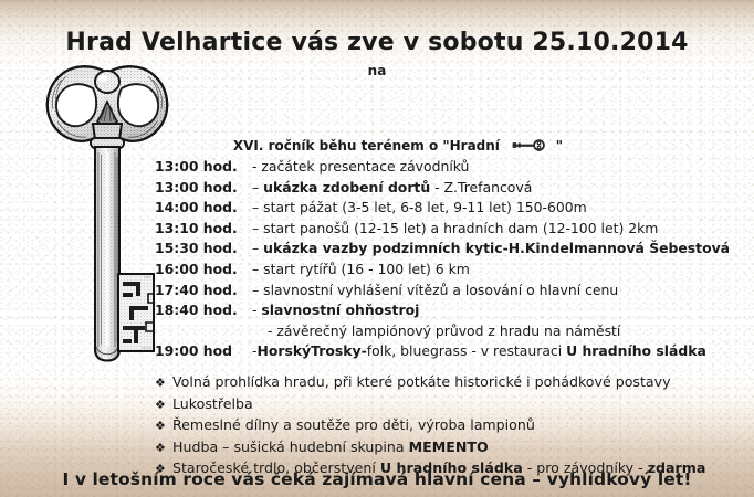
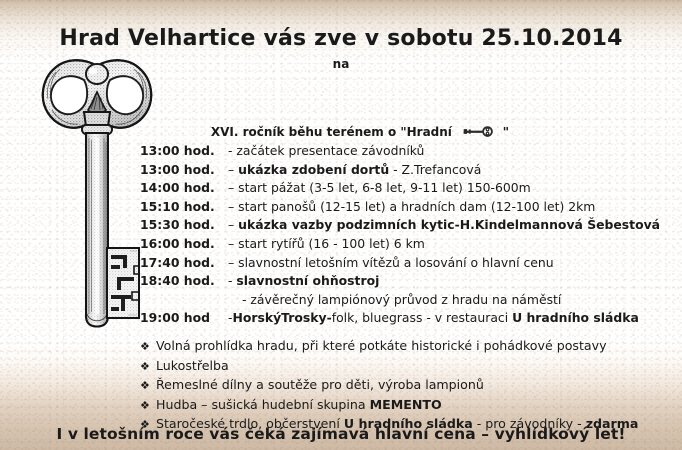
  Hrad Velhartice vás zve v sobotu 25.10.2014
  na
  XVI. ročník běhu terénem o "Hradní "
  13:00 hod.
  - začátek presentace závodníků
  13:00 hod.
  – ukázka zdobení dortů - Z.Trefancová
  14:00 hod.
  – start pážat (3-5 let, 6-8 let, 9-11 let) 150-600m
- 13:10 hod.
+ 15:10 hod.
  – start panošů (12-15 let) a hradních dam (12-100 let) 2km
  15:30 hod.
  – ukázka vazby podzimních kytic-H.Kindelmannová Šebestová
  16:00 hod.
  – start rytířů (16 - 100 let) 6 km
  17:40 hod.
- – slavnostní vyhlášení vítězů a losování o hlavní cenu
+ – slavnostní letošním vítězů a losování o hlavní cenu
  18:40 hod.
  - slavnostní ohňostroj
  - závěrečný lampiónový průvod z hradu na náměstí
  19:00 hod
  -HorskýTrosky-folk, bluegrass - v restauraci U hradního sládka
  ❖
  Volná prohlídka hradu, při které potkáte historické i pohádkové postavy
  ❖
  Lukostřelba
  ❖
  Řemeslné dílny a soutěže pro děti, výroba lampionů
  ❖
  Hudba – sušická hudební skupina MEMENTO
  ❖
  Staročeské trdlo, občerstvení U hradního sládka - pro závodníky - zdarma
  I v letošním roce vás čeká zajímavá hlavní cena – vyhlídkový let!
